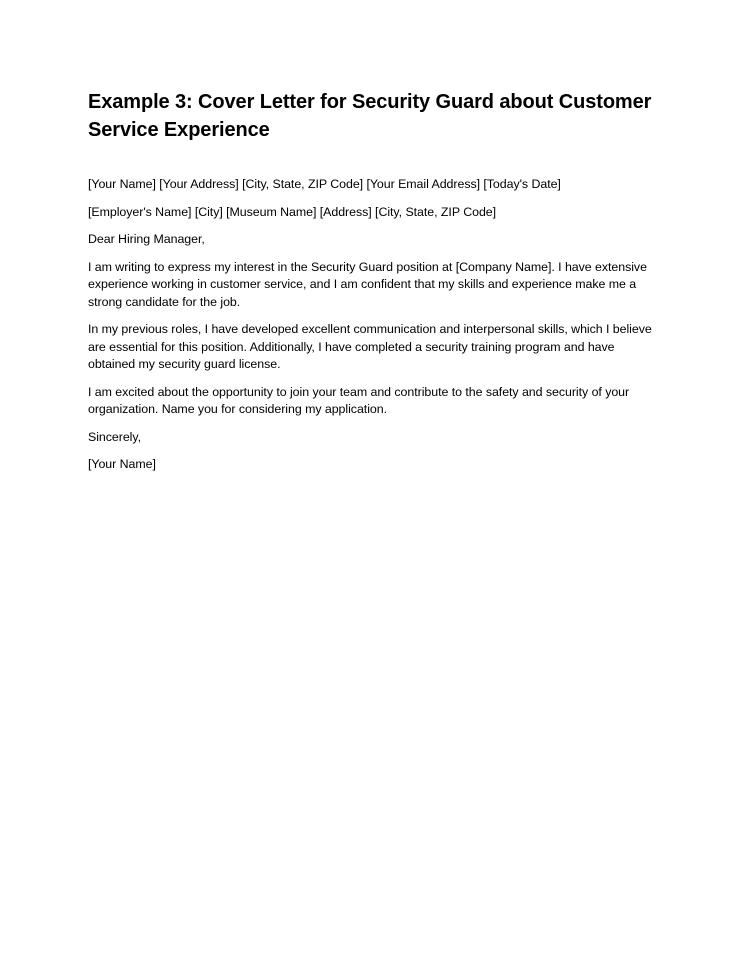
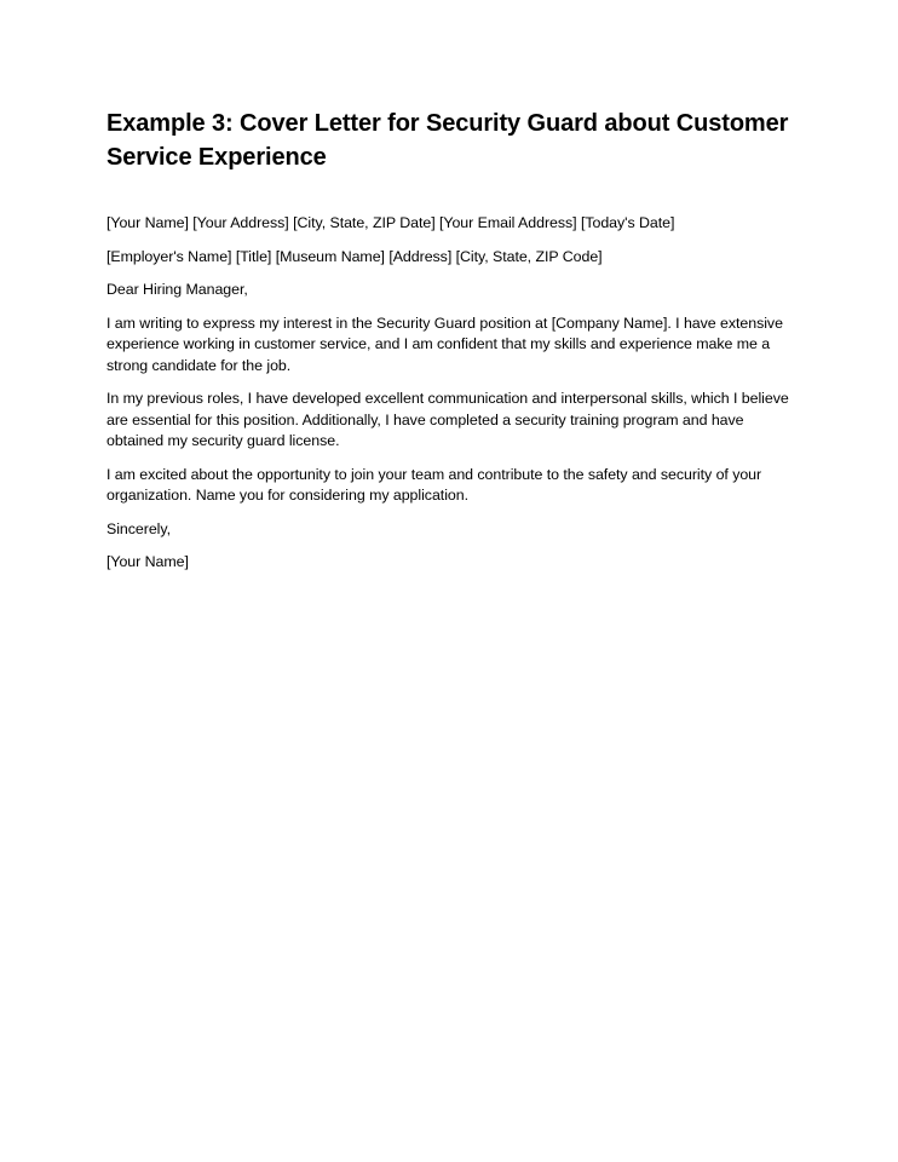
  Example 3: Cover Letter for Security Guard about Customer Service Experience
- [Your Name] [Your Address] [City, State, ZIP Code] [Your Email Address] [Today's Date]
+ [Your Name] [Your Address] [City, State, ZIP Date] [Your Email Address] [Today's Date]
- [Employer's Name] [City] [Museum Name] [Address] [City, State, ZIP Code]
+ [Employer's Name] [Title] [Museum Name] [Address] [City, State, ZIP Code]
  Dear Hiring Manager,
  I am writing to express my interest in the Security Guard position at [Company Name]. I have extensive experience working in customer service, and I am confident that my skills and experience make me a strong candidate for the job.
  In my previous roles, I have developed excellent communication and interpersonal skills, which I believe are essential for this position. Additionally, I have completed a security training program and have obtained my security guard license.
  I am excited about the opportunity to join your team and contribute to the safety and security of your organization. Name you for considering my application.
  Sincerely,
  [Your Name]
